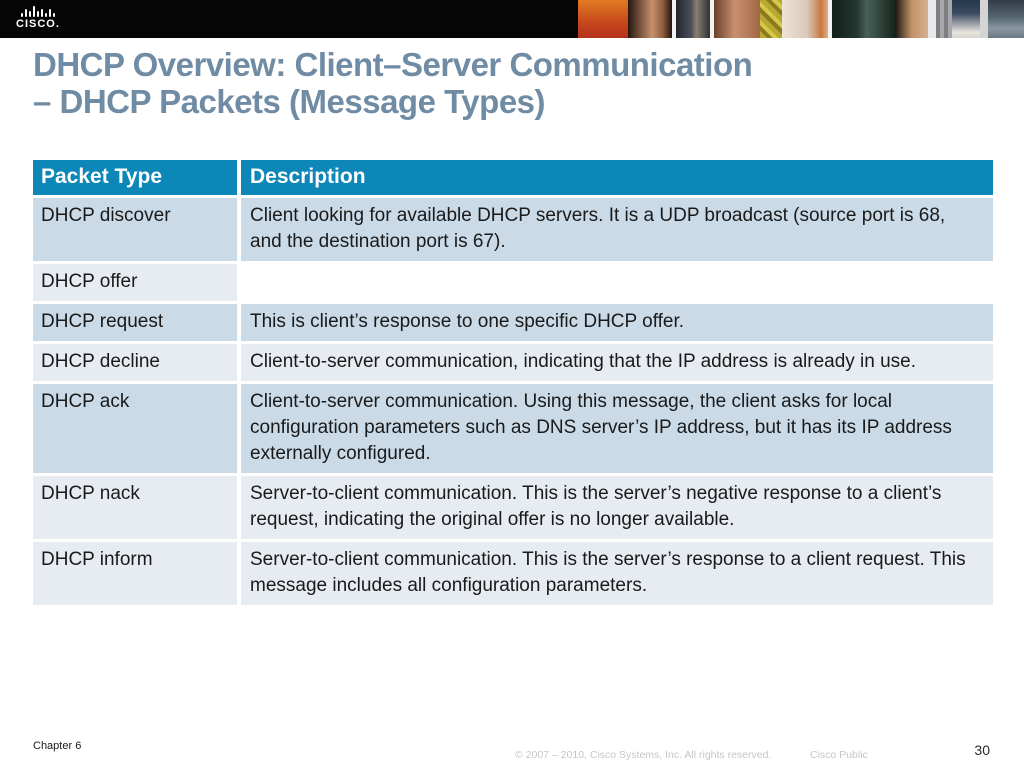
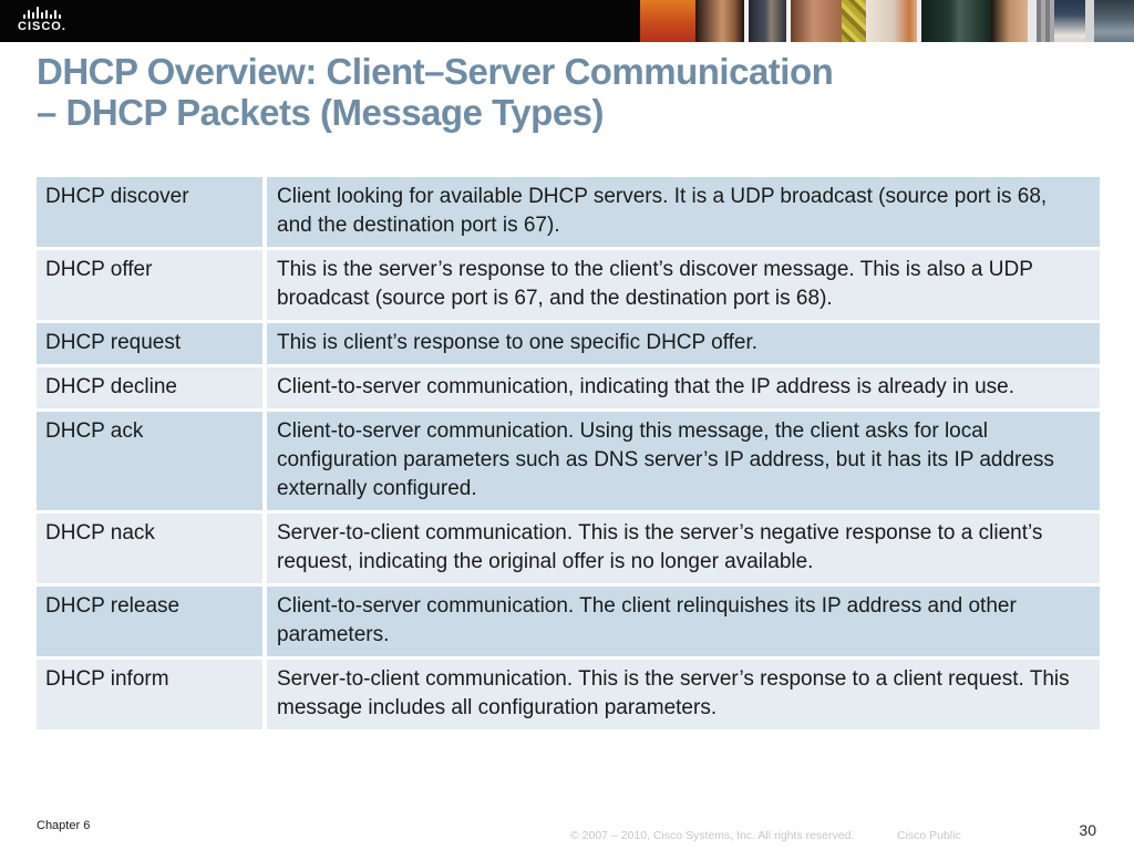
  CISCO
  DHCP Overview: Client–Server Communication
  – DHCP Packets (Message Types)
- Packet Type
- Description
  DHCP discover
  Client looking for available DHCP servers. It is a UDP broadcast (source port is 68, and the destination port is 67).
  DHCP offer
+ This is the server’s response to the client’s discover message. This is also a UDP broadcast (source port is 67, and the destination port is 68).
  DHCP request
  This is client’s response to one specific DHCP offer.
  DHCP decline
  Client-to-server communication, indicating that the IP address is already in use.
  DHCP ack
  Client-to-server communication. Using this message, the client asks for local configuration parameters such as DNS server’s IP address, but it has its IP address externally configured.
  DHCP nack
  Server-to-client communication. This is the server’s negative response to a client’s request, indicating the original offer is no longer available.
+ DHCP release
+ Client-to-server communication. The client relinquishes its IP address and other parameters.
  DHCP inform
  Server-to-client communication. This is the server’s response to a client request. This message includes all configuration parameters.
  Chapter 6
  © 2007 – 2010, Cisco Systems, Inc. All rights reserved.
  Cisco Public
  30
